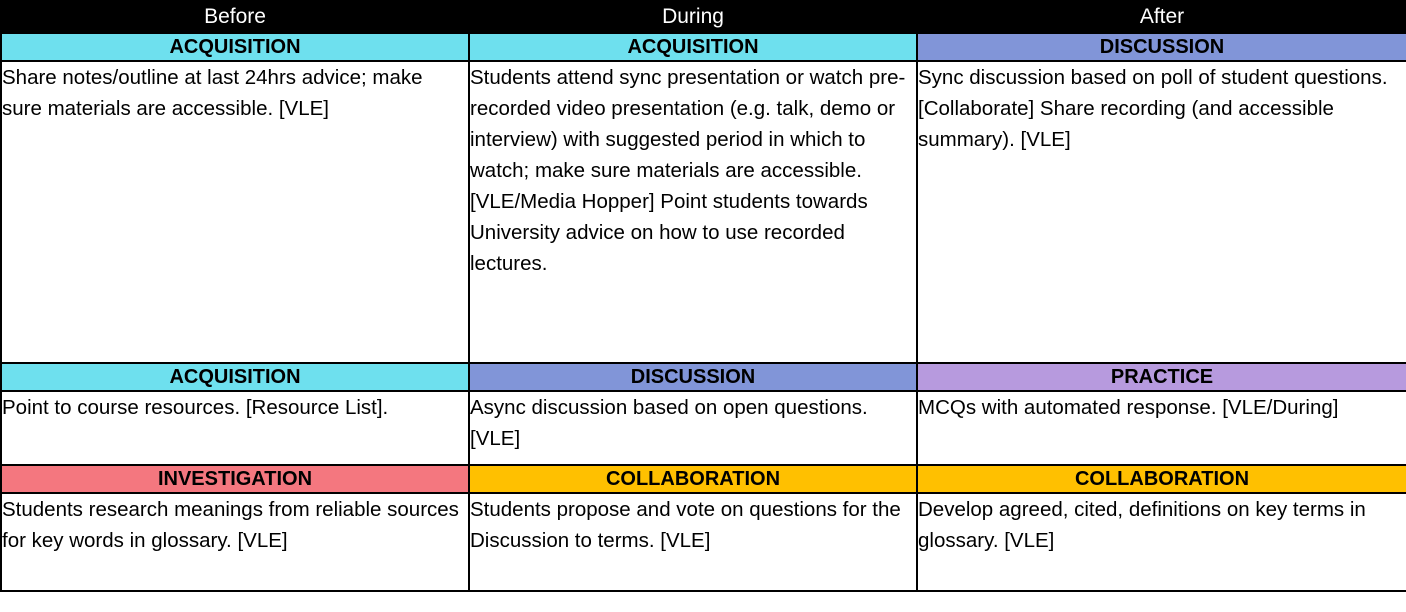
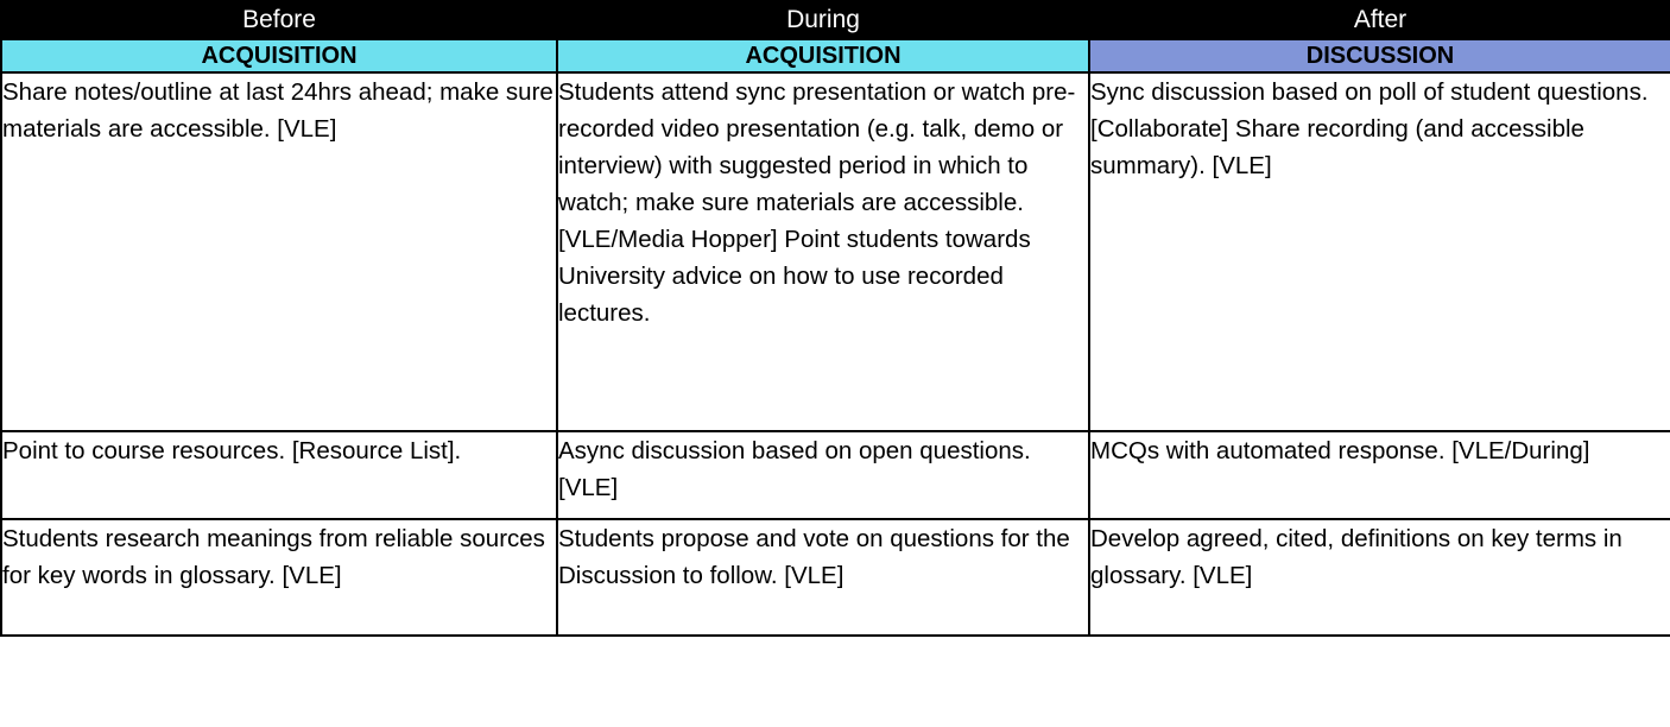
  Before	During	After
  ACQUISITION	ACQUISITION	DISCUSSION
- Share notes/outline at last 24hrs advice; make sure materials are accessible. [VLE]	Students attend sync presentation or watch pre-recorded video presentation (e.g. talk, demo or interview) with suggested period in which to watch; make sure materials are accessible. [VLE/Media Hopper] Point students towards University advice on how to use recorded lectures.	Sync discussion based on poll of student questions. [Collaborate] Share recording (and accessible summary). [VLE]
+ Share notes/outline at last 24hrs ahead; make sure materials are accessible. [VLE]	Students attend sync presentation or watch pre-recorded video presentation (e.g. talk, demo or interview) with suggested period in which to watch; make sure materials are accessible. [VLE/Media Hopper] Point students towards University advice on how to use recorded lectures.	Sync discussion based on poll of student questions. [Collaborate] Share recording (and accessible summary). [VLE]
- ACQUISITION	DISCUSSION	PRACTICE
  Point to course resources. [Resource List].	Async discussion based on open questions. [VLE]	MCQs with automated response. [VLE/During]
- INVESTIGATION	COLLABORATION	COLLABORATION
- Students research meanings from reliable sources for key words in glossary. [VLE]	Students propose and vote on questions for the Discussion to terms. [VLE]	Develop agreed, cited, definitions on key terms in glossary. [VLE]
+ Students research meanings from reliable sources for key words in glossary. [VLE]	Students propose and vote on questions for the Discussion to follow. [VLE]	Develop agreed, cited, definitions on key terms in glossary. [VLE]
